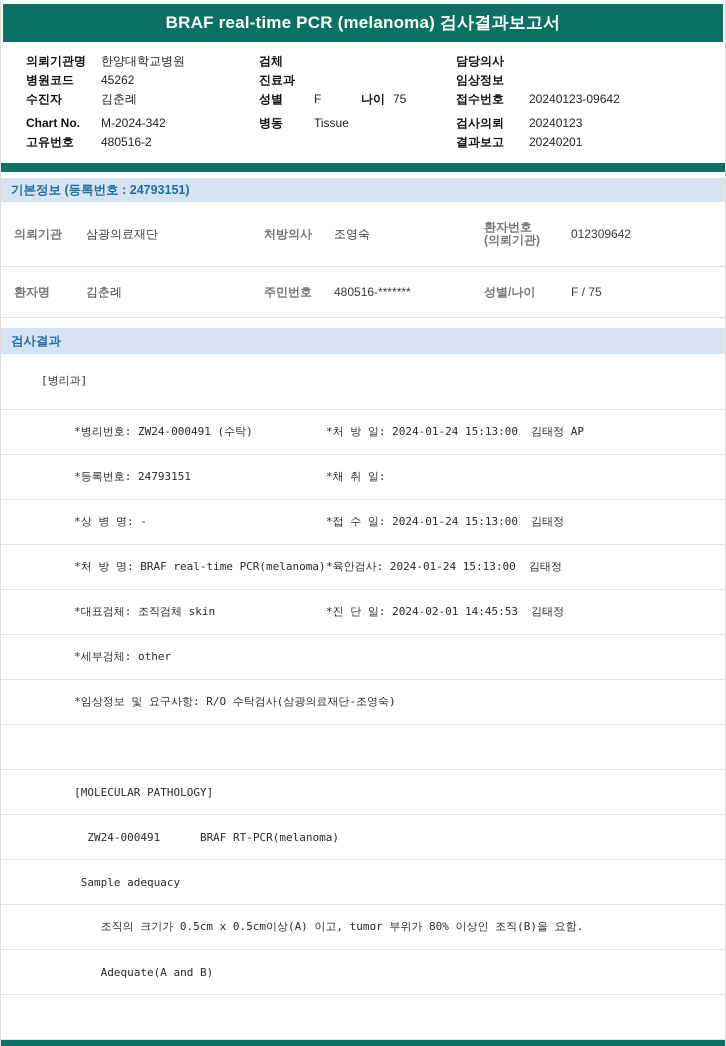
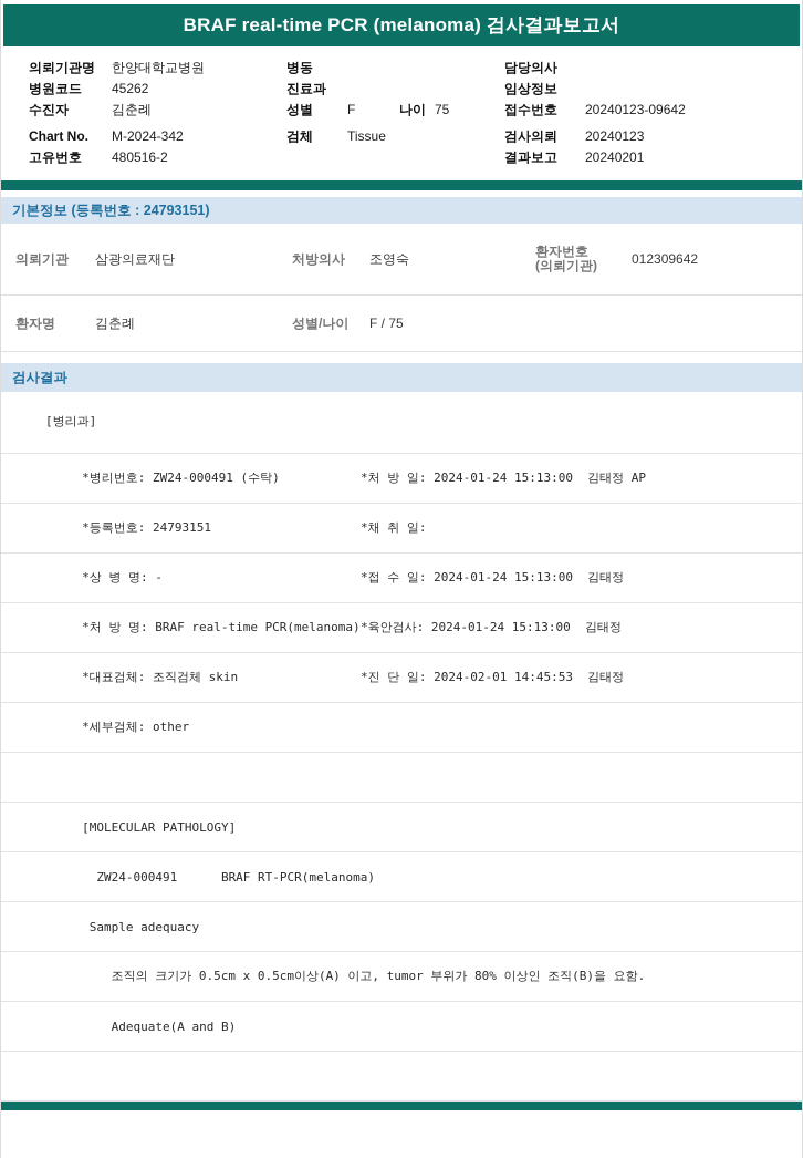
  BRAF real-time PCR (melanoma) 검사결과보고서
  의뢰기관명
  한양대학교병원
  병원코드
  45262
  수진자
  김춘례
  Chart No.
  M-2024-342
  고유번호
  480516-2
- 검체
+ 병동
  진료과
  성별
  F
  나이
  75
- 병동
+ 검체
  Tissue
  담당의사
  임상정보
  접수번호
  20240123-09642
  검사의뢰
  20240123
  결과보고
  20240201
  기본정보 (등록번호 : 24793151)
  의뢰기관
  삼광의료재단
  처방의사
  조영숙
  환자번호
  (의뢰기관)
  012309642
  환자명
  김춘례
- 주민번호
- 480516-*******
  성별/나이
  F / 75
  검사결과
  [병리과]
  *병리번호: ZW24-000491 (수탁)
  *처 방 일: 2024-01-24 15:13:00 김태정 AP
  *등록번호: 24793151
  *채 취 일:
  *상 병 명: -
  *접 수 일: 2024-01-24 15:13:00 김태정
  *처 방 명: BRAF real-time PCR(melanoma)
  *육안검사: 2024-01-24 15:13:00 김태정
  *대표검체: 조직검체 skin
  *진 단 일: 2024-02-01 14:45:53 김태정
  *세부검체: other
- *임상정보 및 요구사항: R/O 수탁검사(삼광의료재단-조영숙)
  [MOLECULAR PATHOLOGY]
  ZW24-000491 BRAF RT-PCR(melanoma)
  Sample adequacy
  조직의 크기가 0.5cm x 0.5cm이상(A) 이고, tumor 부위가 80% 이상인 조직(B)을 요함.
  Adequate(A and B)
